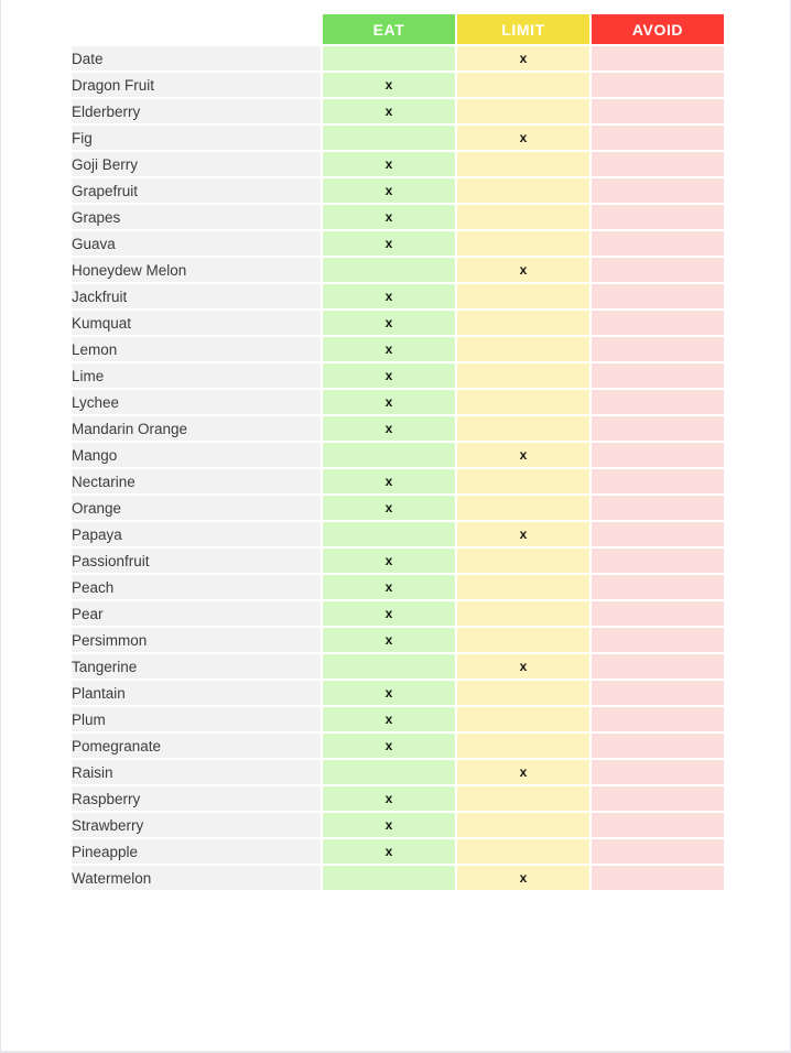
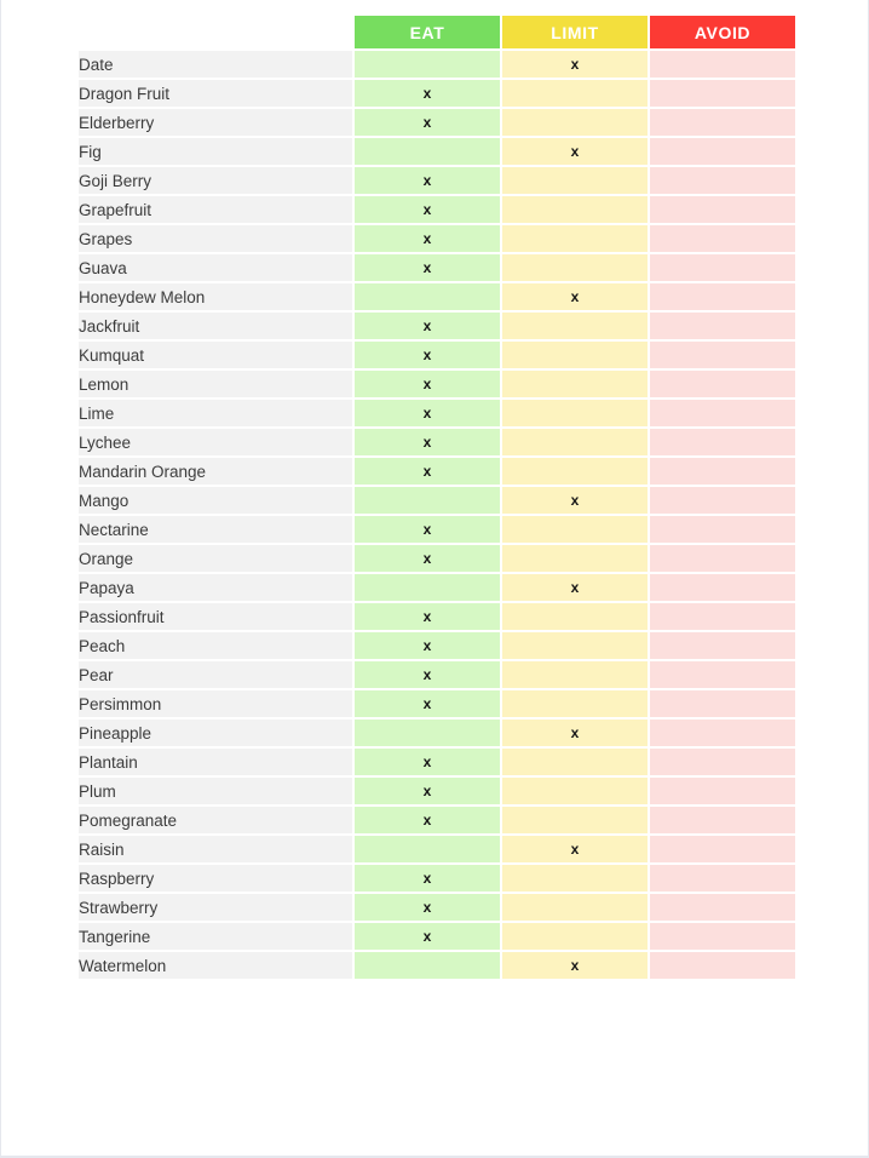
  	EAT	LIMIT	AVOID
  Date		x
  Dragon Fruit	x
  Elderberry	x
  Fig		x
  Goji Berry	x
  Grapefruit	x
  Grapes	x
  Guava	x
  Honeydew Melon		x
  Jackfruit	x
  Kumquat	x
  Lemon	x
  Lime	x
  Lychee	x
  Mandarin Orange	x
  Mango		x
  Nectarine	x
  Orange	x
  Papaya		x
  Passionfruit	x
  Peach	x
  Pear	x
  Persimmon	x
- Tangerine		x
+ Pineapple		x
  Plantain	x
  Plum	x
  Pomegranate	x
  Raisin		x
  Raspberry	x
  Strawberry	x
- Pineapple	x
+ Tangerine	x
  Watermelon		x
